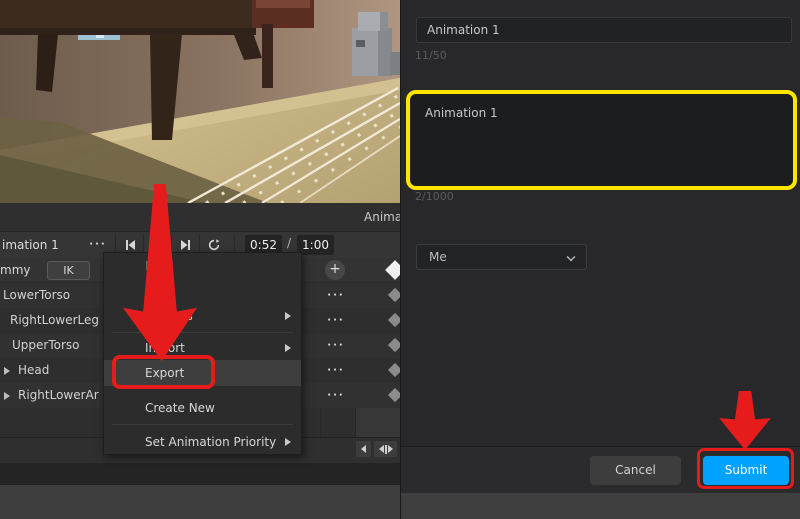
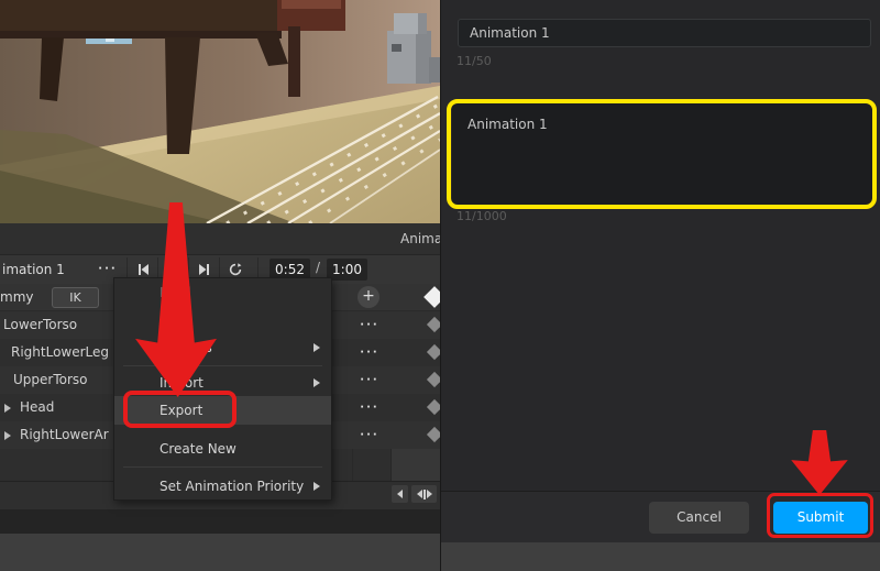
  Anima
  imation 1
  ···
  0:52
  /
  1:00
  mmy
  IK
  +
  LowerTorso
  ···
  RightLowerLeg
  ···
  UpperTorso
  ···
  Head
  ···
  RightLowerAr
  ···
  Export
  Create New
  Set Animation Priority
  Animation 1
  11/50
  Animation 1
- 2/1000
+ 11/1000
- Me
  Cancel
  Submit
